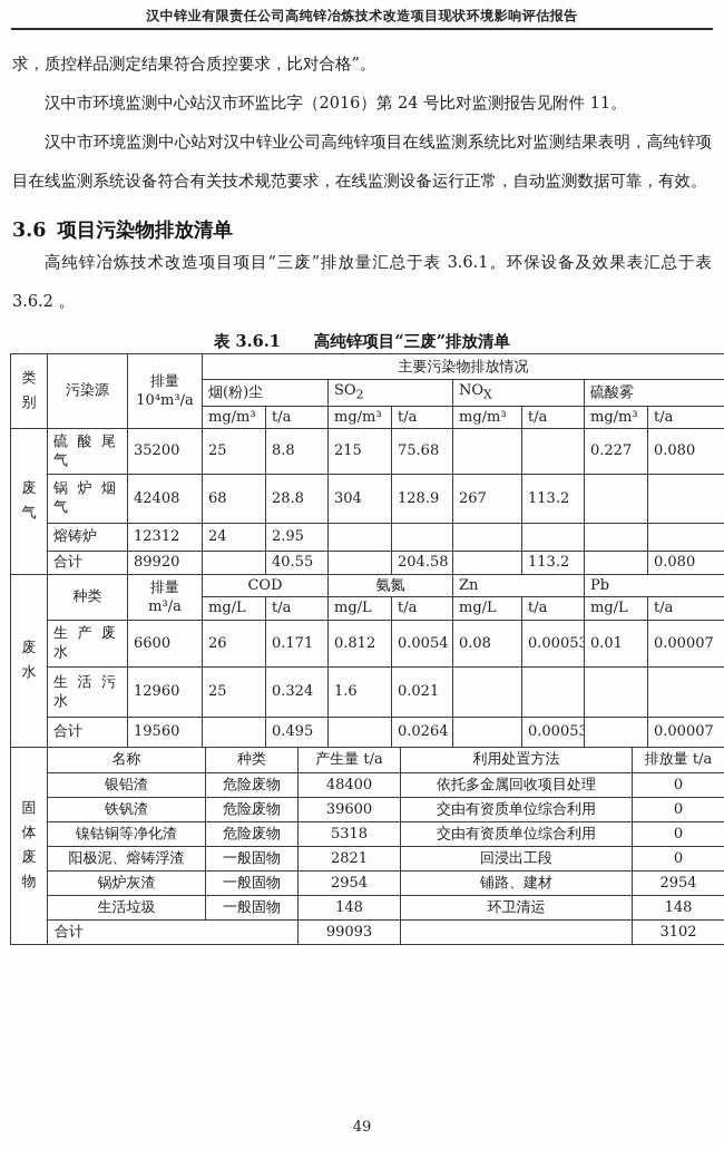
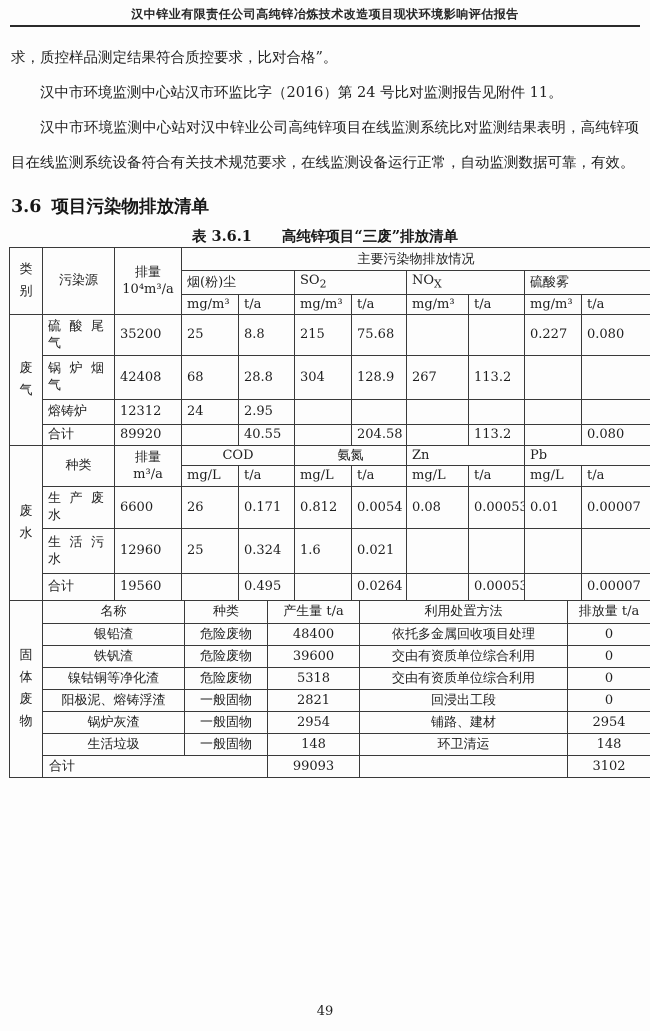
  汉中锌业有限责任公司高纯锌冶炼技术改造项目现状环境影响评估报告
  求，质控样品测定结果符合质控要求，比对合格”。
  汉中市环境监测中心站汉市环监比字（2016）第 24 号比对监测报告见附件 11。
  汉中市环境监测中心站对汉中锌业公司高纯锌项目在线监测系统比对监测结果表明，高纯锌项目在线监测系统设备符合有关技术规范要求，在线监测设备运行正常，自动监测数据可靠，有效。
  3.6 项目污染物排放清单
- 高纯锌冶炼技术改造项目项目“三废”排放量汇总于表 3.6.1。环保设备及效果表汇总于表 3.6.2 。
  表 3.6.1 高纯锌项目“三废”排放清单
  类别	污染源	排量10⁴m³/a	主要污染物排放情况
  烟(粉)尘	SO2	NOX	硫酸雾
  mg/m³	t/a	mg/m³	t/a	mg/m³	t/a	mg/m³	t/a
  废气	硫酸尾气	35200	25	8.8	215	75.68			0.227	0.080
  锅炉烟气	42408	68	28.8	304	128.9	267	113.2
  熔铸炉	12312	24	2.95
  合计	89920		40.55		204.58		113.2		0.080
  废水	种类	排量m³/a	COD	氨氮	Zn	Pb
  mg/L	t/a	mg/L	t/a	mg/L	t/a	mg/L	t/a
  生产废水	6600	26	0.171	0.812	0.0054	0.08	0.00053	0.01	0.00007
  生活污水	12960	25	0.324	1.6	0.021
  合计	19560		0.495		0.0264		0.00053		0.00007
  固体废物	名称	种类	产生量 t/a	利用处置方法	排放量 t/a
  银铅渣	危险废物	48400	依托多金属回收项目处理	0
  铁钒渣	危险废物	39600	交由有资质单位综合利用	0
  镍钴铜等净化渣	危险废物	5318	交由有资质单位综合利用	0
  阳极泥、熔铸浮渣	一般固物	2821	回浸出工段	0
  锅炉灰渣	一般固物	2954	铺路、建材	2954
  生活垃圾	一般固物	148	环卫清运	148
  合计	99093		3102
  49
